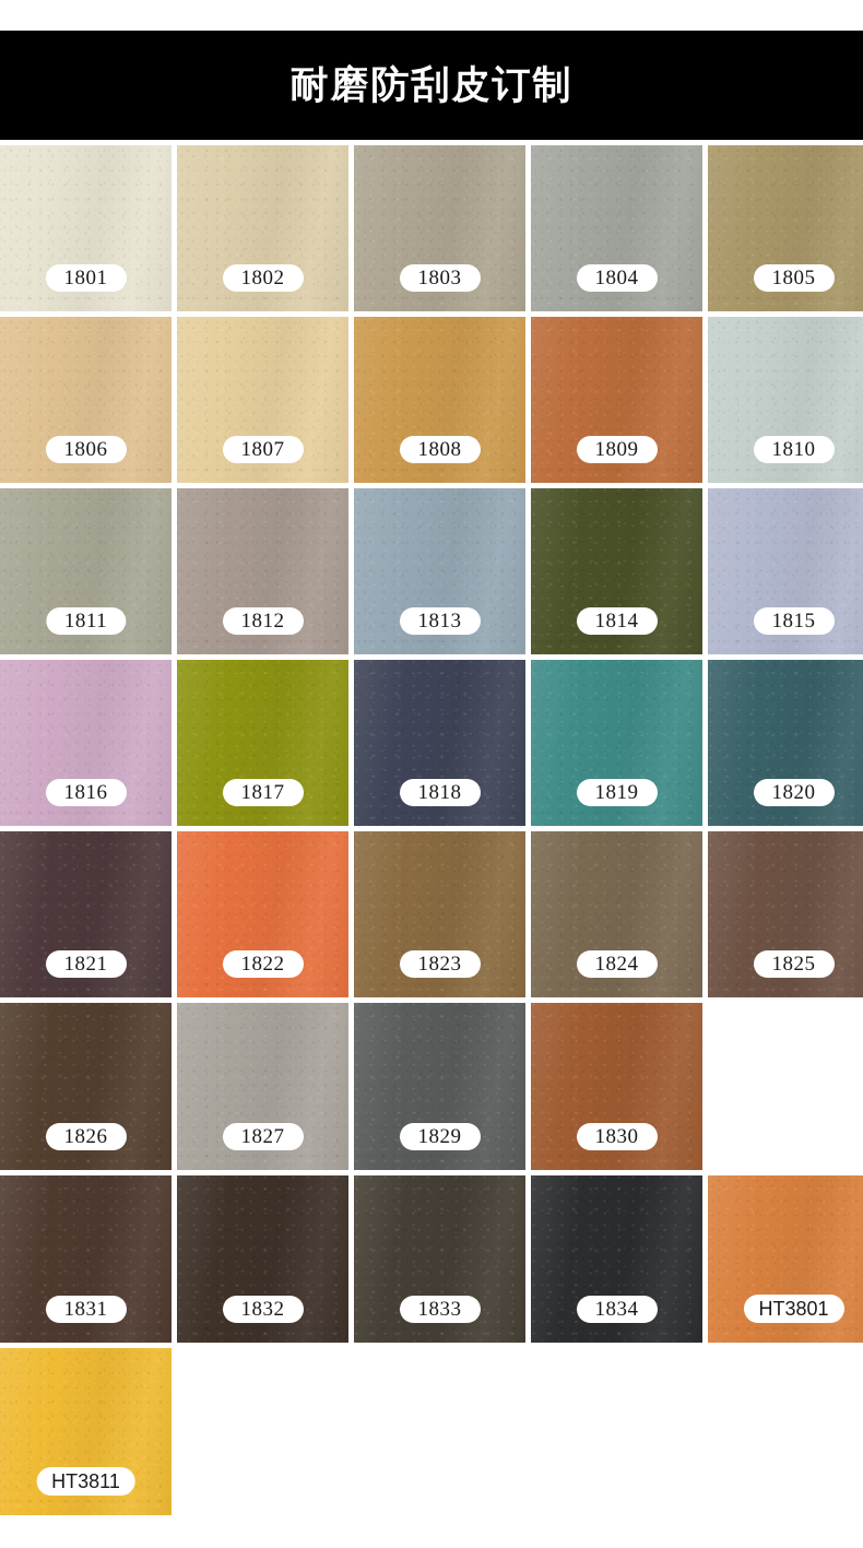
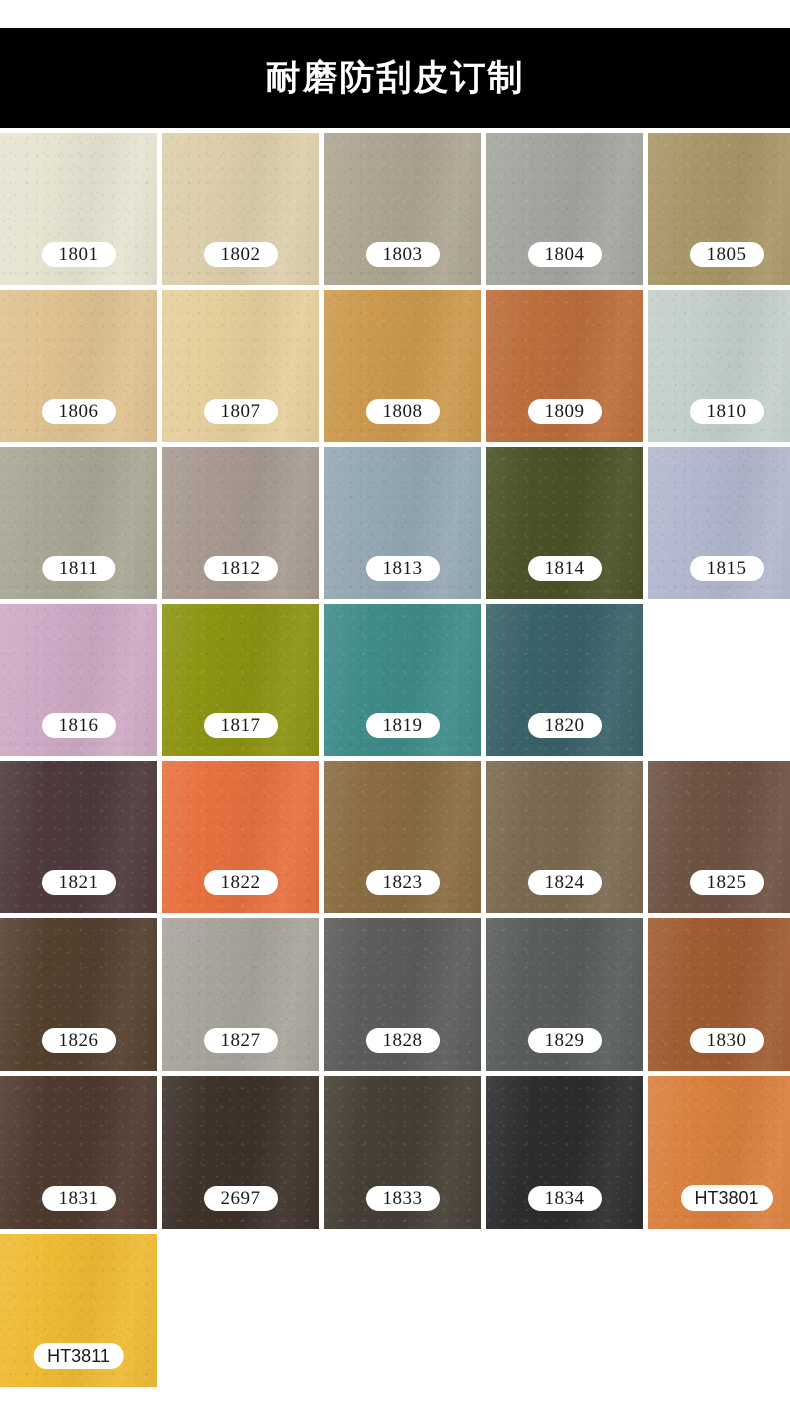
  耐磨防刮皮订制
  1801
  1802
  1803
  1804
  1805
  1806
  1807
  1808
  1809
  1810
  1811
  1812
  1813
  1814
  1815
  1816
  1817
- 1818
  1819
  1820
  1821
  1822
  1823
  1824
  1825
  1826
  1827
+ 1828
  1829
  1830
  1831
- 1832
+ 2697
  1833
  1834
  HT3801
  HT3811
